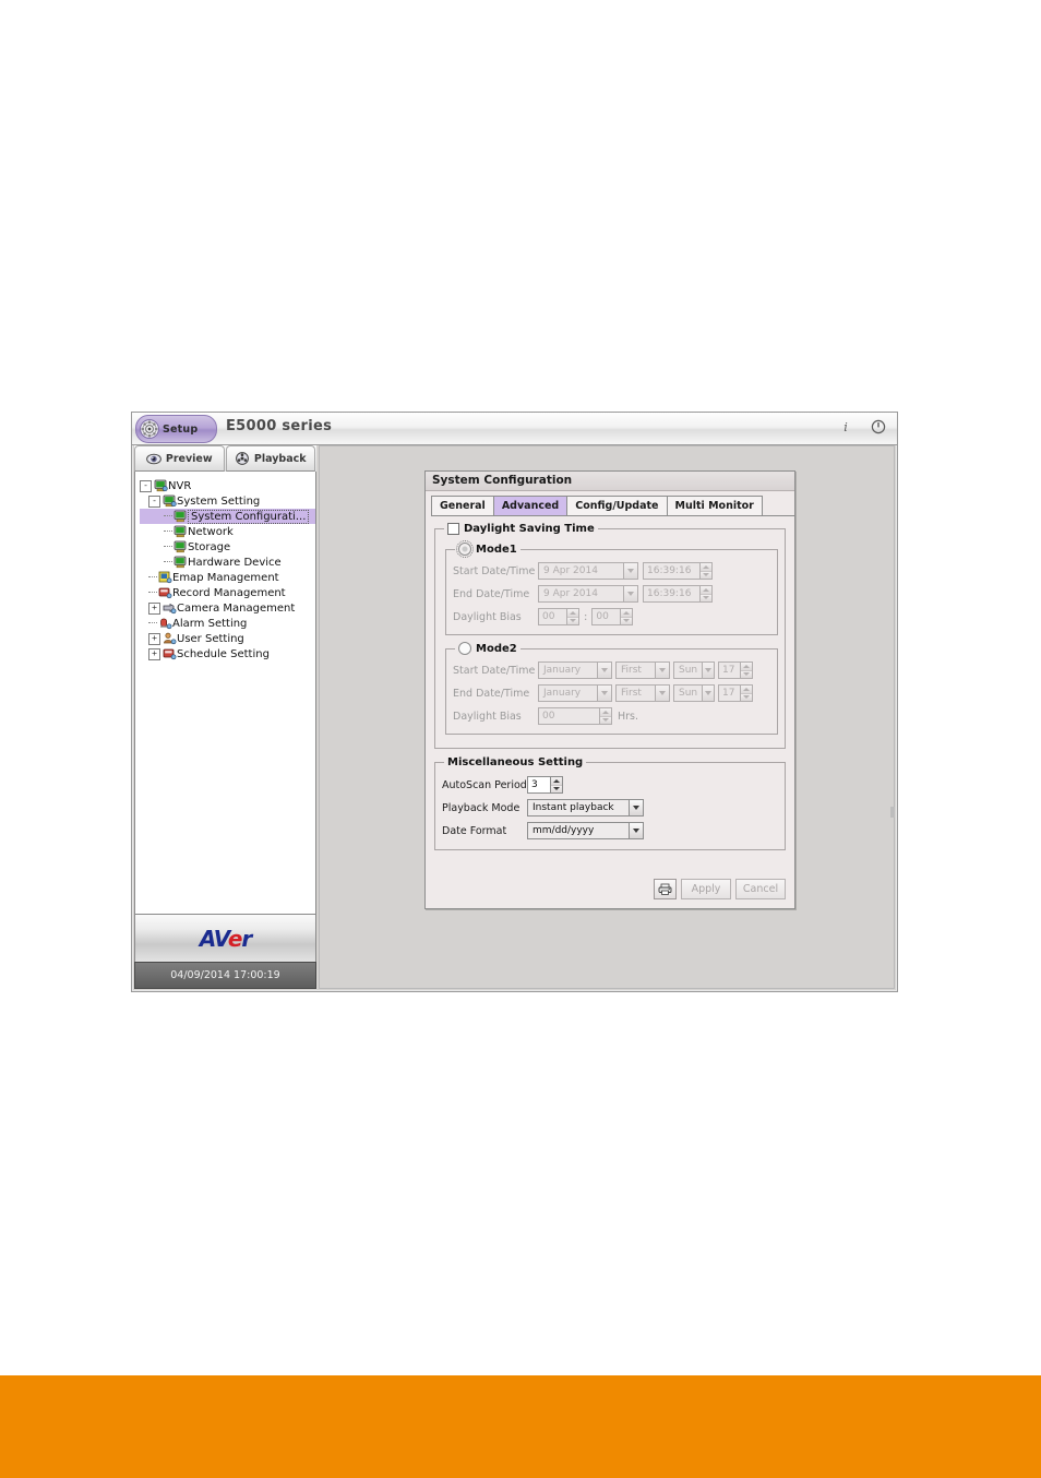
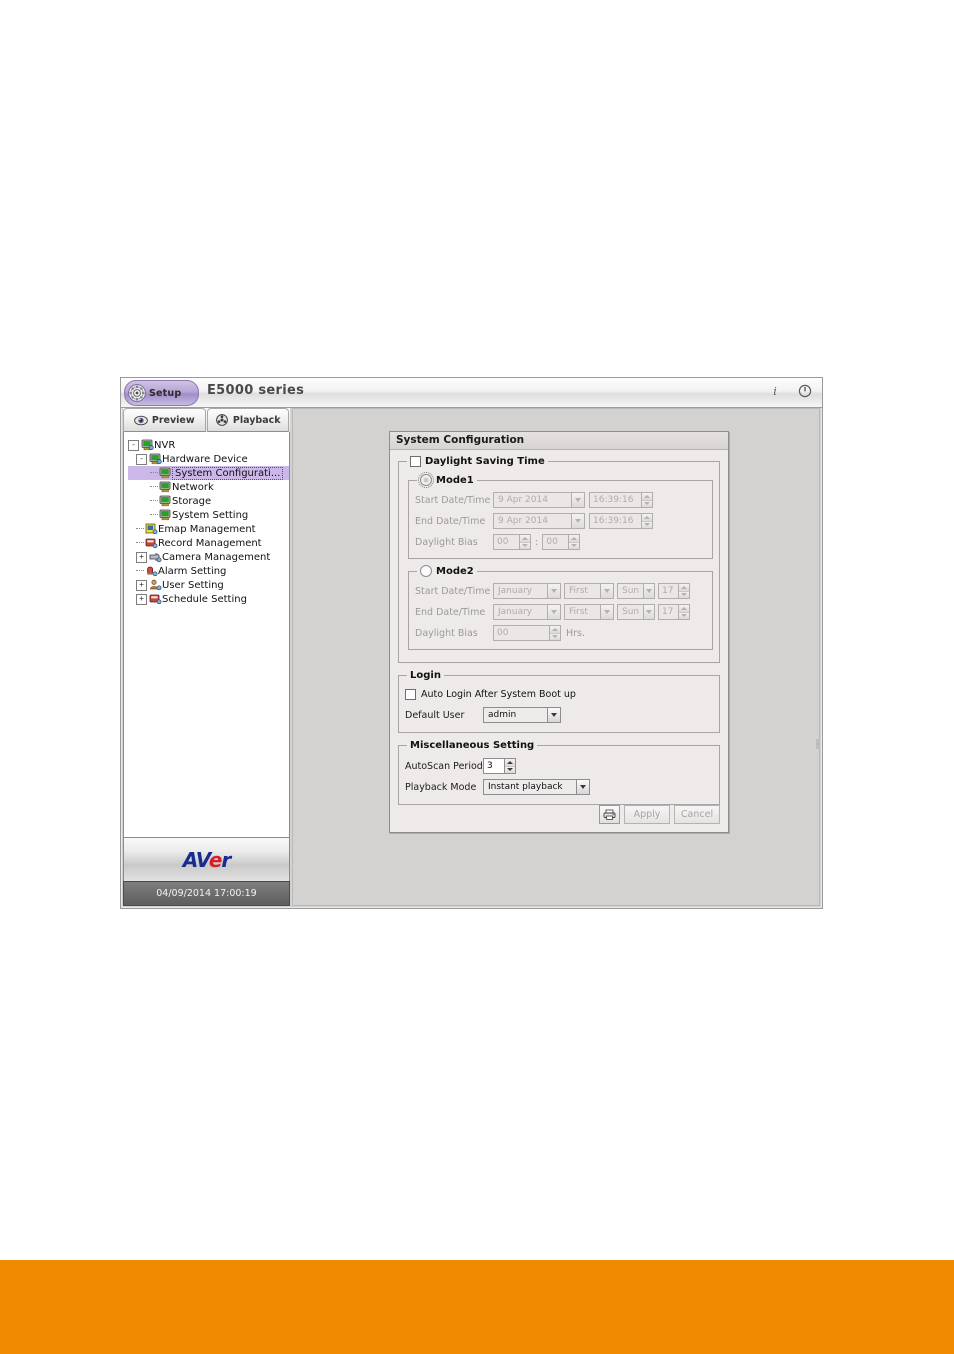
  Setup
  E5000 series
  i
  Preview
  Playback
  -
  NVR
  -
- System Setting
+ Hardware Device
  System Configurati...
  Network
  Storage
- Hardware Device
+ System Setting
  Emap Management
  Record Management
  +
  Camera Management
  Alarm Setting
  +
  User Setting
  +
  Schedule Setting
  AVer
  04/09/2014 17:00:19
  System Configuration
- General
- Advanced
- Config/Update
- Multi Monitor
  Daylight Saving Time
  Mode1
  Start Date/Time
  9 Apr 2014
  16:39:16
  End Date/Time
  9 Apr 2014
  16:39:16
  Daylight Bias
  00
  :
  00
  Mode2
  Start Date/Time
  January
  First
  Sun
  17
  End Date/Time
  January
  First
  Sun
  17
  Daylight Bias
  00
  Hrs.
+ Login
+ Auto Login After System Boot up
+ Default User
+ admin
  Miscellaneous Setting
  AutoScan Period
  3
  Playback Mode
  Instant playback
- Date Format
- mm/dd/yyyy
  Apply
  Cancel
